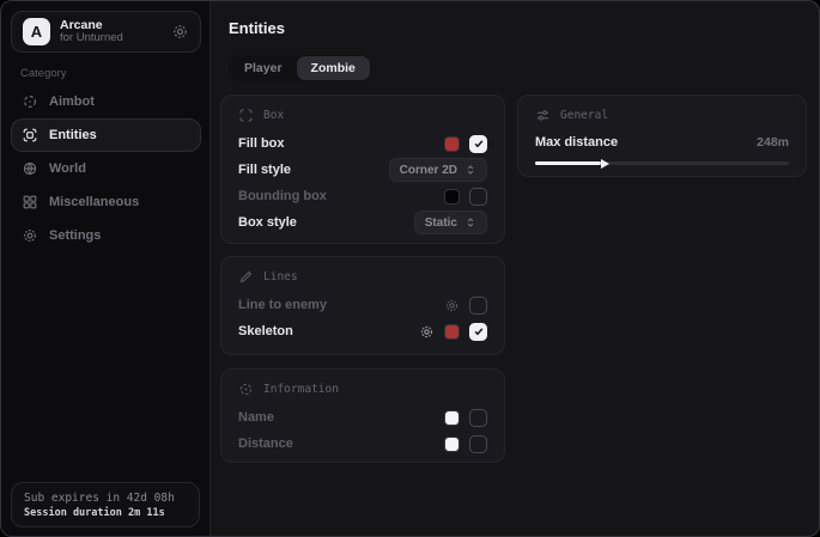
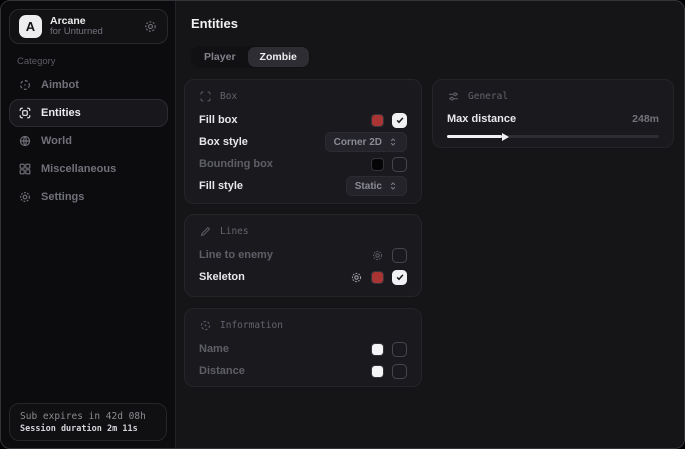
  A
  Arcane
  for Unturned
  Category
  Aimbot
  Entities
  World
  Miscellaneous
  Settings
  Sub expires in 42d 08h
  Session duration 2m 11s
  Entities
  Player
  Zombie
  Box
  Fill box
- Fill style
+ Box style
  Corner 2D
  Bounding box
- Box style
+ Fill style
  Static
  Lines
  Line to enemy
  Skeleton
  Information
  Name
  Distance
  General
  Max distance
  248m
